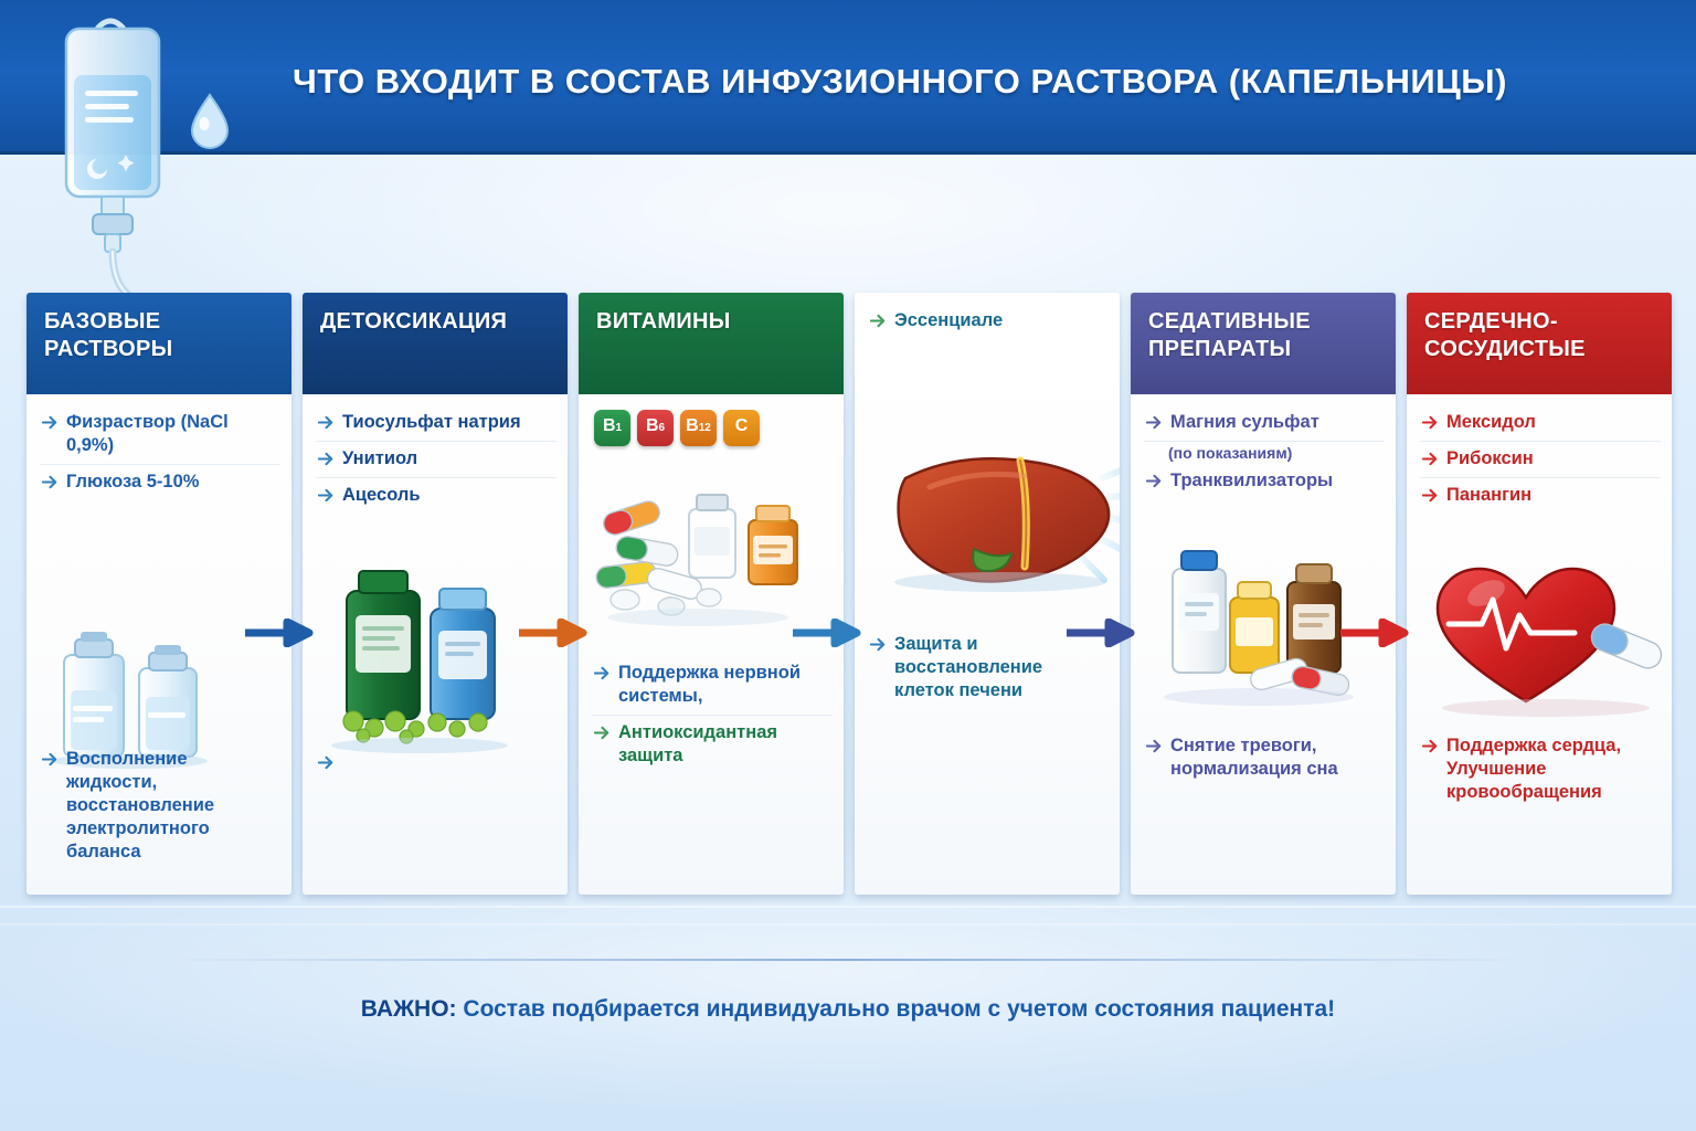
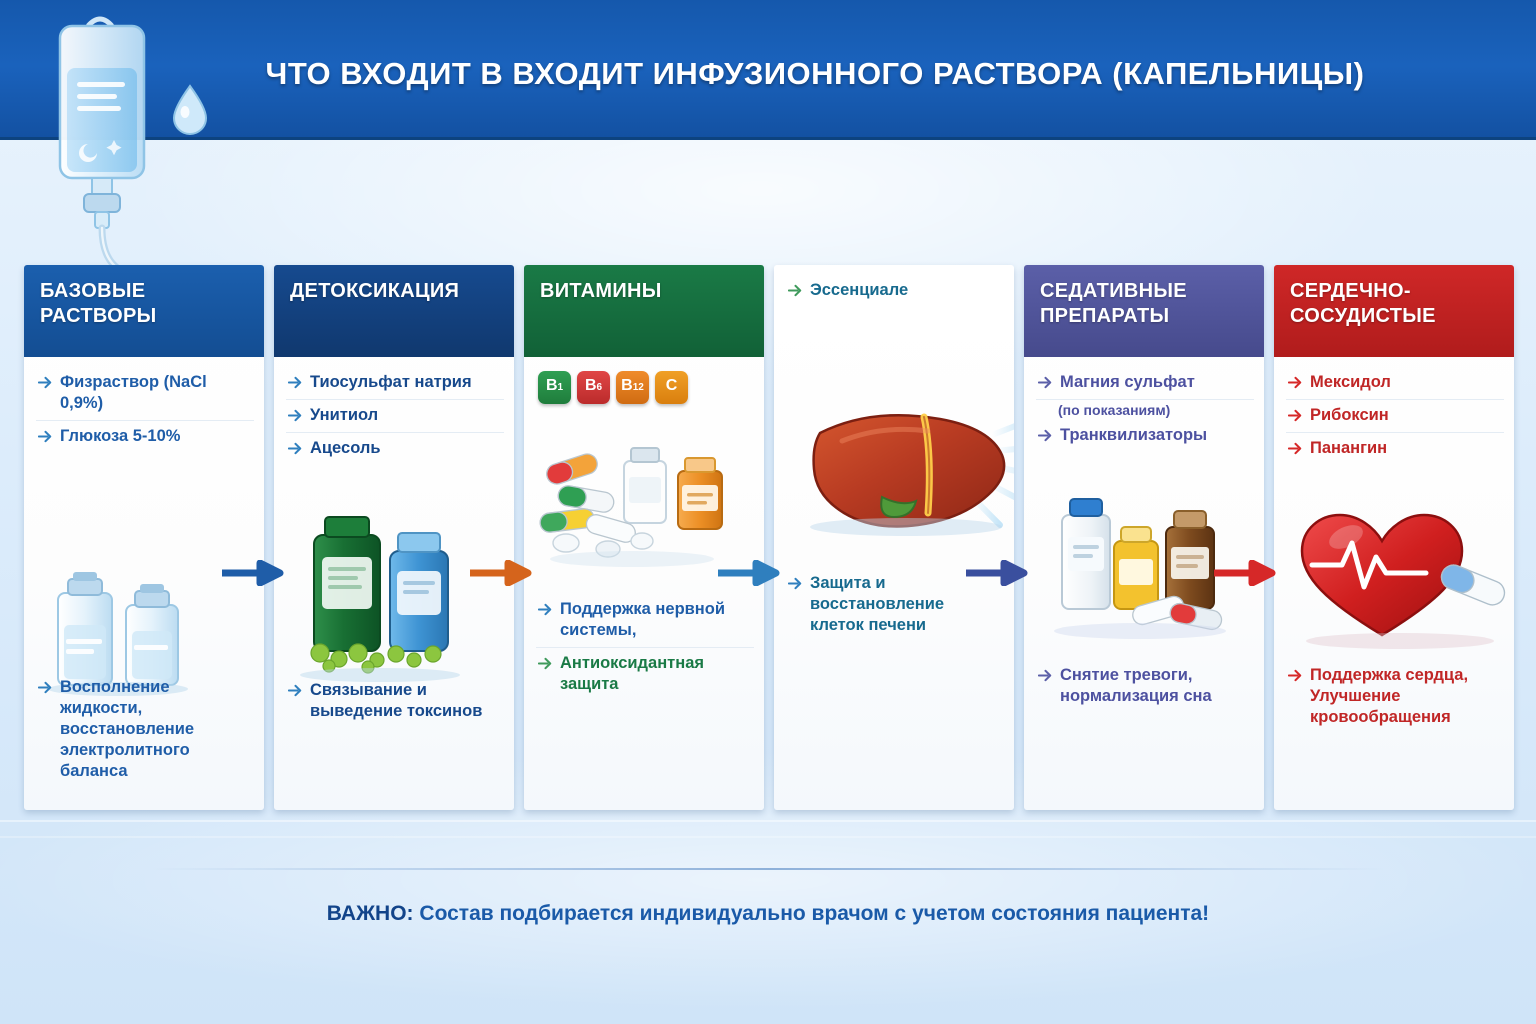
- ЧТО ВХОДИТ В СОСТАВ ИНФУЗИОННОГО РАСТВОРА (КАПЕЛЬНИЦЫ)
+ ЧТО ВХОДИТ В ВХОДИТ ИНФУЗИОННОГО РАСТВОРА (КАПЕЛЬНИЦЫ)
  БАЗОВЫЕ РАСТВОРЫ
  Физраствор (NaCl 0,9%)
  Глюкоза 5-10%
  Восполнение жидкости, восстановление электролитного баланса
  ДЕТОКСИКАЦИЯ
  Тиосульфат натрия
  Унитиол
  Ацесоль
+ Связывание и выведение токсинов
  ВИТАМИНЫ
  B
  1
  B
  6
  B
  12
  C
  Поддержка нервной системы,
  Антиоксидантная защита
  Эссенциале
  Защита и восстановление клеток печени
  СЕДАТИВНЫЕ ПРЕПАРАТЫ
  Магния сульфат
  (по показаниям)
  Транквилизаторы
  Снятие тревоги, нормализация сна
  СЕРДЕЧНО-СОСУДИСТЫЕ
  Мексидол
  Рибоксин
  Панангин
  Поддержка сердца, Улучшение кровообращения
  ВАЖНО: Состав подбирается индивидуально врачом с учетом состояния пациента!
